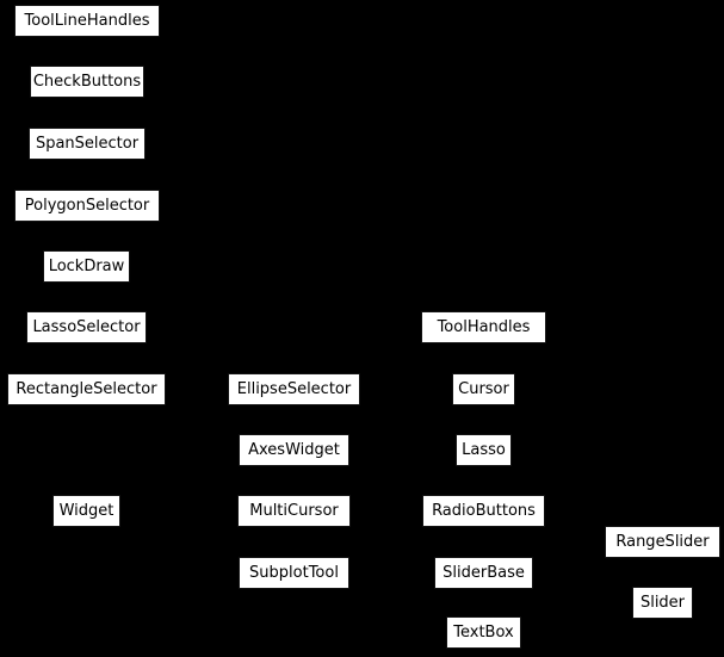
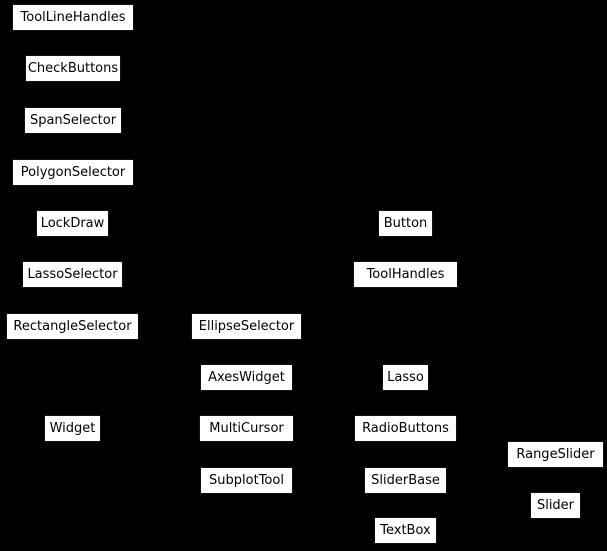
  ToolLineHandles
  CheckButtons
  SpanSelector
  PolygonSelector
  LockDraw
  LassoSelector
  RectangleSelector
  Widget
  EllipseSelector
  AxesWidget
  MultiCursor
  SubplotTool
+ Button
  ToolHandles
- Cursor
  Lasso
  RadioButtons
  SliderBase
  TextBox
  RangeSlider
  Slider
